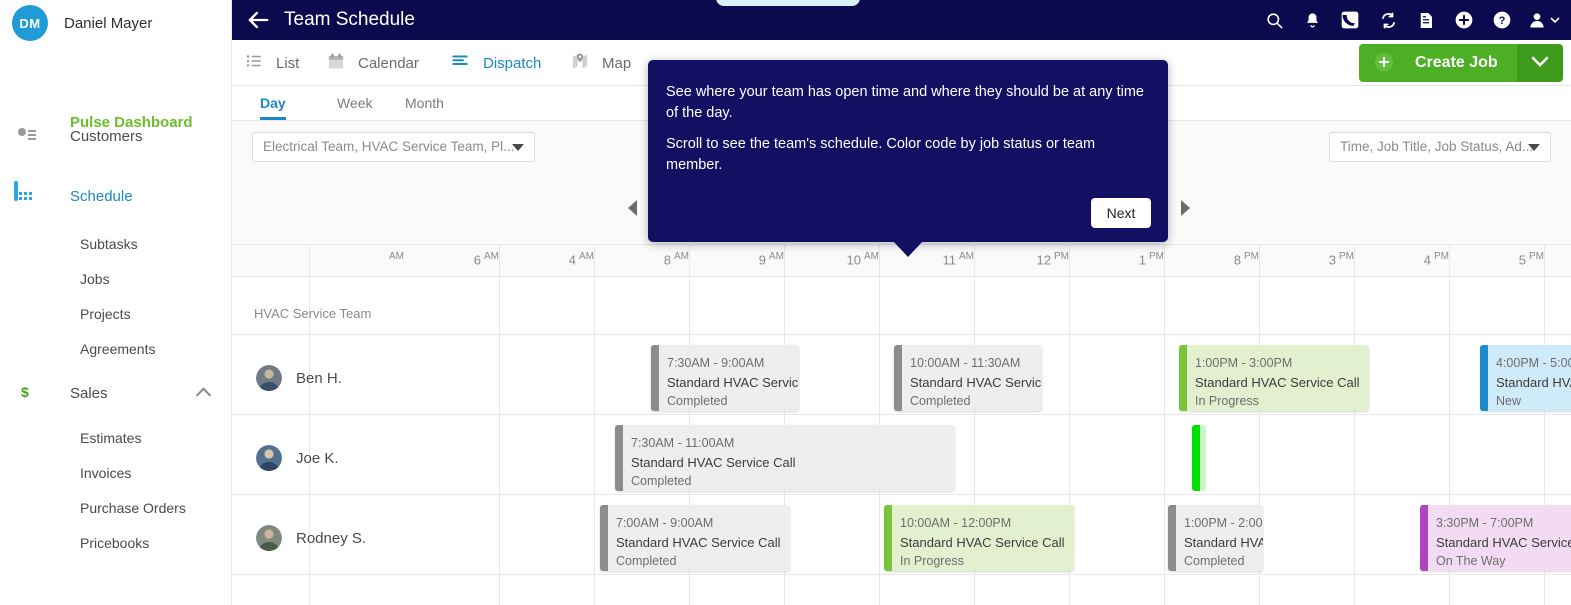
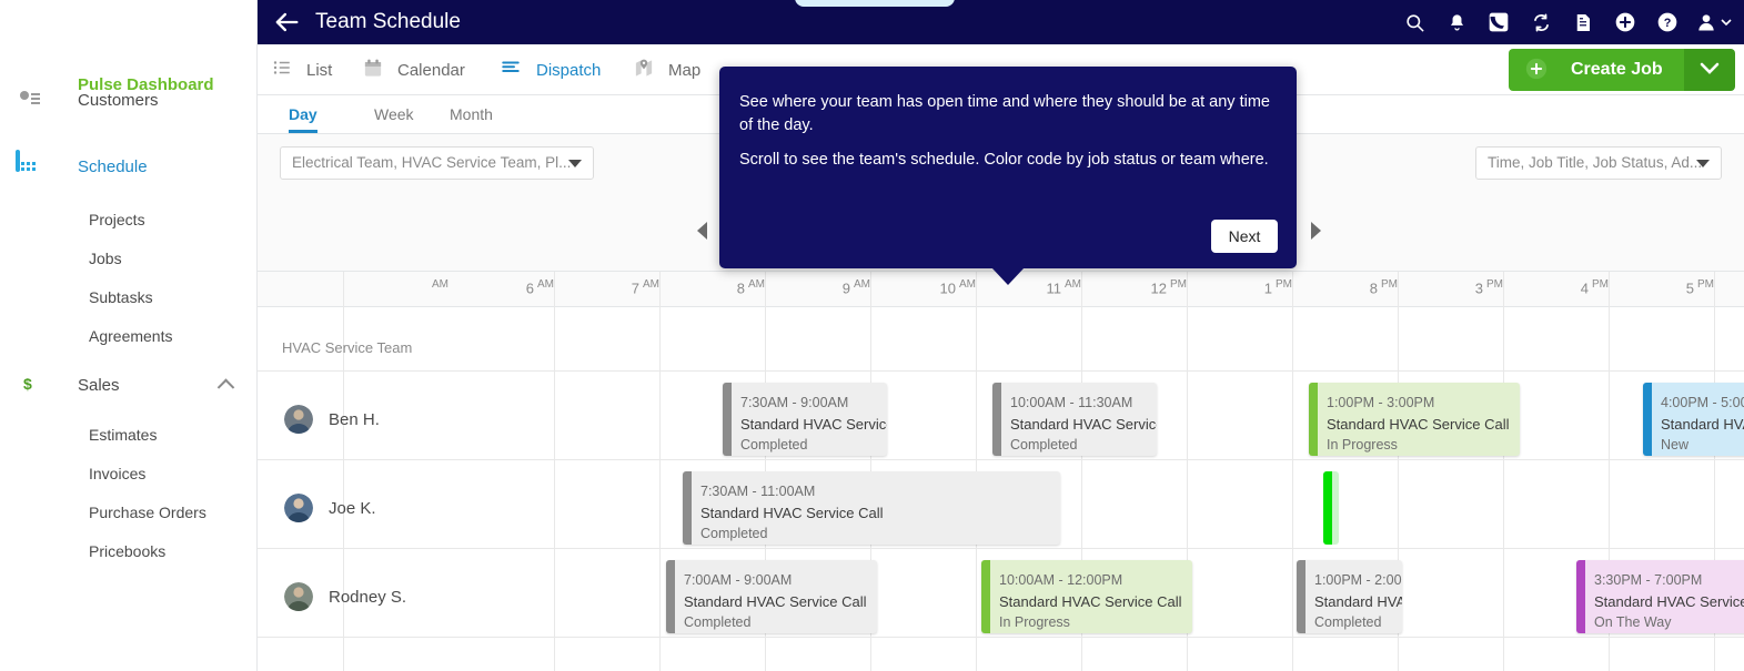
- DM
- Daniel Mayer
  Pulse Dashboard
  Customers
  Schedule
- Subtasks
+ Projects
  Jobs
- Projects
+ Subtasks
  Agreements
  Sales
  Estimates
  Invoices
  Purchase Orders
  Pricebooks
  Team Schedule
  ?
  List
  Calendar
  Dispatch
  Map
  Day
  Week
  Month
  Electrical Team, HVAC Service Team, Pl...
  Time, Job Title, Job Status, Ad...
  Create Job
  AM
  6 AM
- 4 AM
+ 7 AM
  8 AM
  9 AM
  10 AM
  11 AM
  12 PM
  1 PM
  8 PM
  3 PM
  4 PM
  5 PM
  HVAC Service Team
  Ben H.
  Joe K.
  Rodney S.
  7:30AM - 9:00AM
  Standard HVAC Servic
  Completed
  10:00AM - 11:30AM
  Standard HVAC Servic
  Completed
  1:00PM - 3:00PM
  Standard HVAC Service Call
  In Progress
  4:00PM - 5:0
  New
  7:30AM - 11:00AM
  Standard HVAC Service Call
  Completed
  7:00AM - 9:00AM
  Standard HVAC Service Call
  Completed
  10:00AM - 12:00PM
  Standard HVAC Service Call
  In Progress
  1:00PM - 2:00
  Completed
  3:30PM - 7:00PM
  Standard HVAC Servic
  On The Way
  See where your team has open time and where they should be at any time of the day.
- Scroll to see the team's schedule. Color code by job status or team member.
+ Scroll to see the team's schedule. Color code by job status or team where.
  Next
